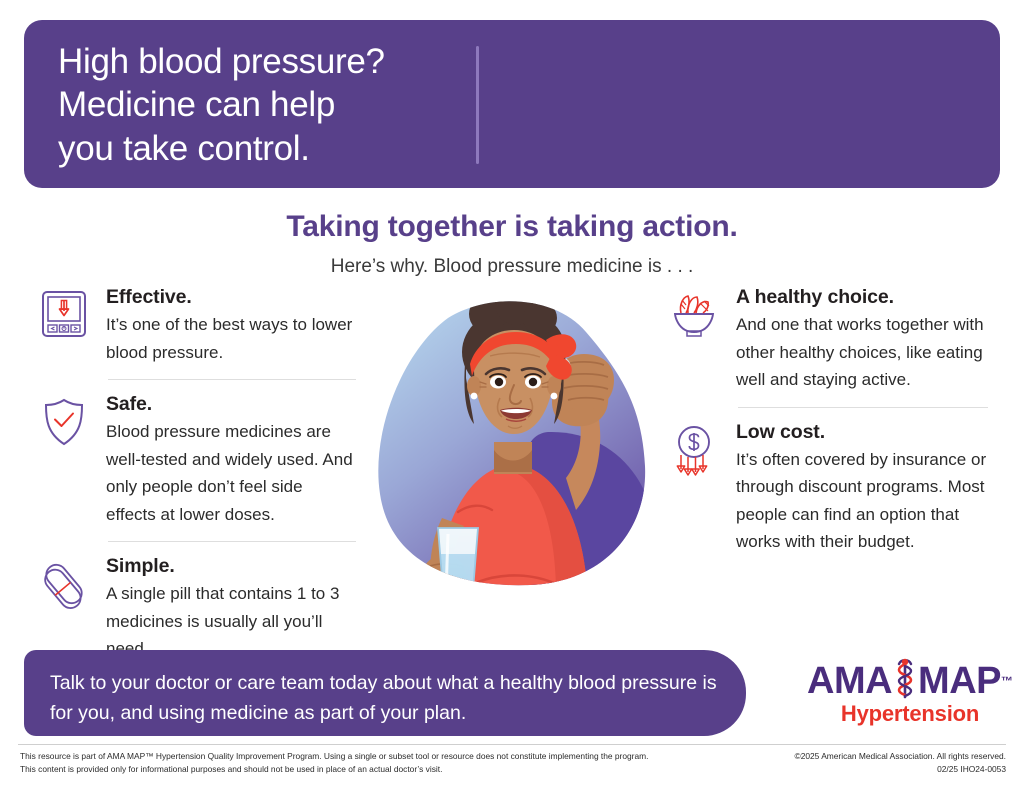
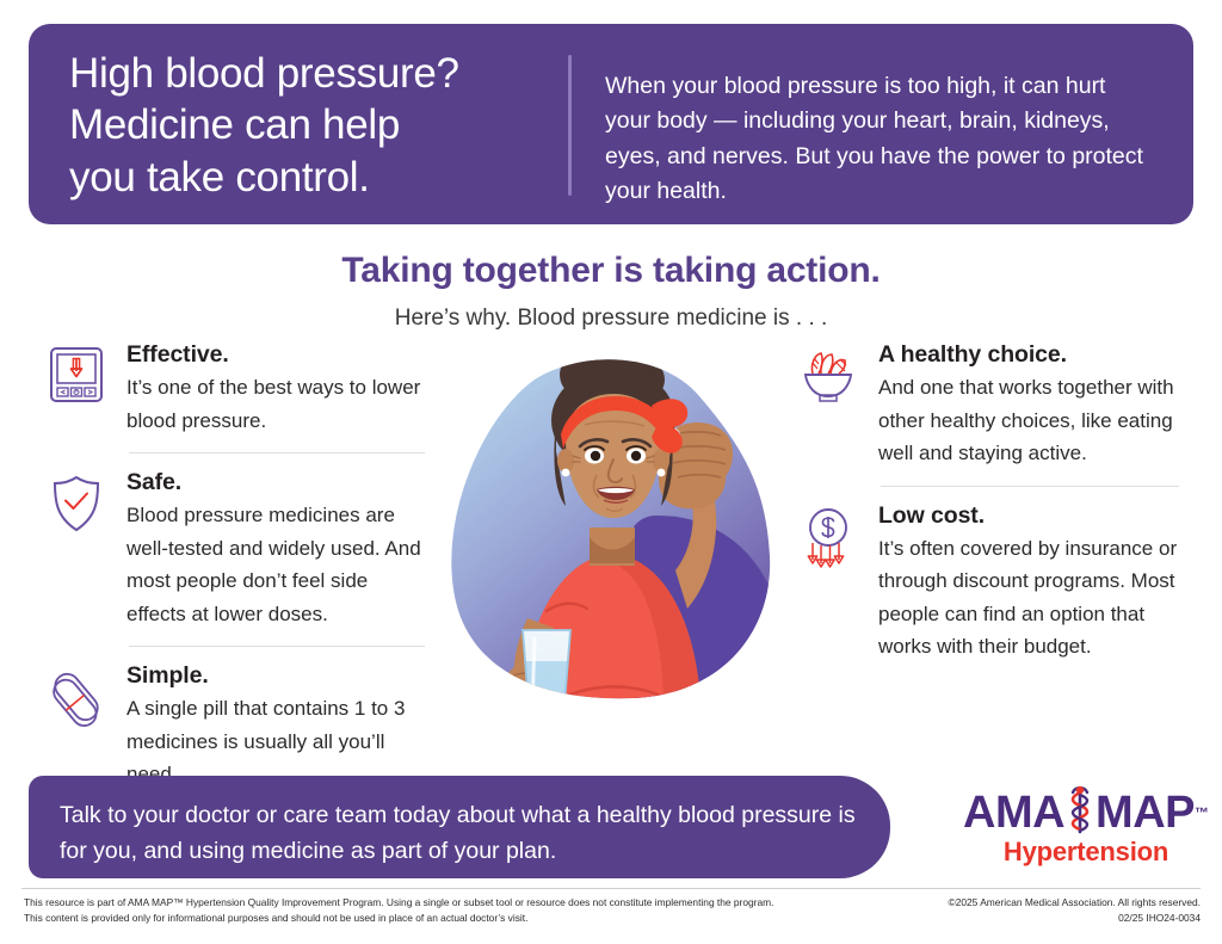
  High blood pressure?
  Medicine can help
  you take control.
+ When your blood pressure is too high, it can hurt your body — including your heart, brain, kidneys, eyes, and nerves. But you have the power to protect your health.
  Taking together is taking action.
  Here’s why. Blood pressure medicine is . . .
  Effective.
  It’s one of the best ways to lower blood pressure.
  Safe.
- Blood pressure medicines are well-tested and widely used. And only people don’t feel side effects at lower doses.
+ Blood pressure medicines are well-tested and widely used. And most people don’t feel side effects at lower doses.
  Simple.
  A single pill that contains 1 to 3 medicines is usually all you’ll need.
  A healthy choice.
  And one that works together with other healthy choices, like eating well and staying active.
  Low cost.
  It’s often covered by insurance or through discount programs. Most people can find an option that works with their budget.
  Talk to your doctor or care team today about what a healthy blood pressure is for you, and using medicine as part of your plan.
  AMA
  MAP
  ™
  Hypertension
  This resource is part of AMA MAP™ Hypertension Quality Improvement Program. Using a single or subset tool or resource does not constitute implementing the program.
  This content is provided only for informational purposes and should not be used in place of an actual doctor’s visit.
  ©2025 American Medical Association. All rights reserved.
- 02/25 IHO24-0053
+ 02/25 IHO24-0034
